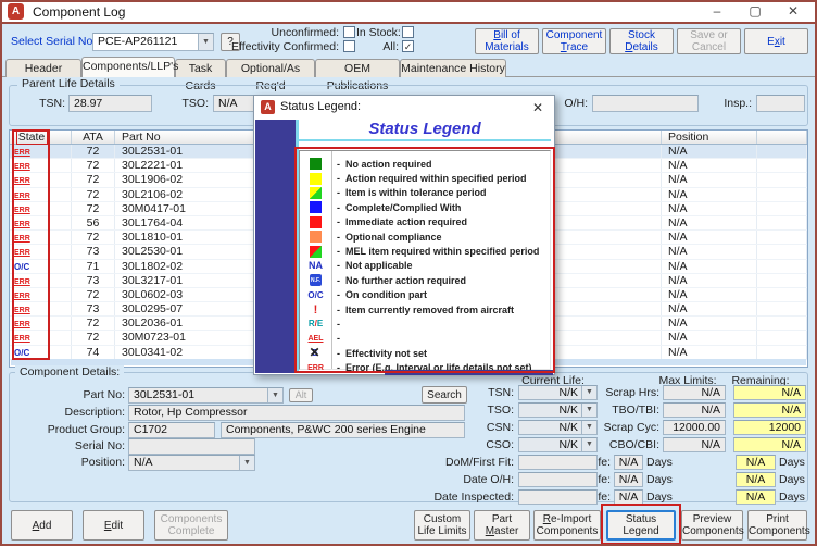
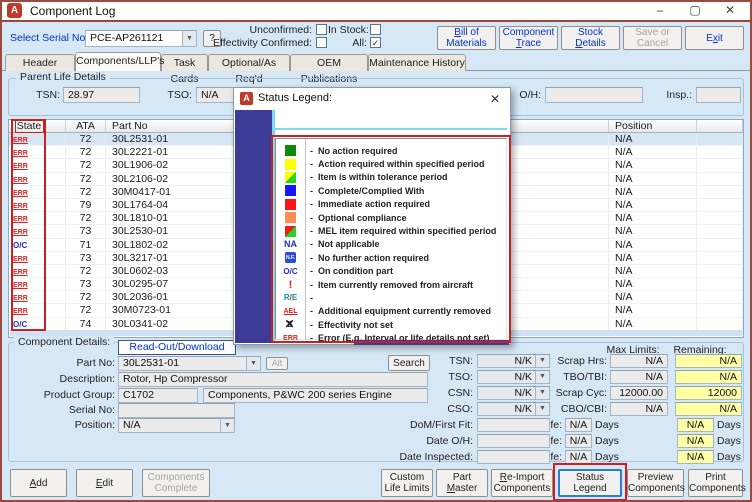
  A
  Component Log
  –
  ▢
  ✕
  Select Serial No
  PCE-AP261121
  ?
  Unconfirmed:
  Effectivity Confirmed:
  In Stock
  All:
  ✓
  Bill of
  Materials
  Component
  Trace
  Stock
  Details
  Save or
  Cancel
  Exit
  Components/LLP's
  Task Cards
  Optional/As Req'd
  OEM Publications
  Maintenance History
  Parent Life Details
  TSN:
  28.97
  TSO:
  N/A
  O/H:
  Insp.:
  State
  ATA
  Part No
  Position
  72
  30L2531-01
  N/A
  72
  30L2221-01
  N/A
  72
  30L1906-02
  N/A
  72
  30L2106-02
  N/A
  72
  30M0417-01
  N/A
- 56
+ 79
  30L1764-04
  N/A
  72
  30L1810-01
  N/A
  73
  30L2530-01
  N/A
  O/C
  71
  30L1802-02
  N/A
  73
  30L3217-01
  N/A
  72
  30L0602-03
  N/A
  73
  30L0295-07
  N/A
  72
  30L2036-01
  N/A
  72
  30M0723-01
  N/A
  O/C
  74
  30L0341-02
  N/A
  Component Details:
+ Read-Out/Download
  Part No:
  30L2531-01
  Alt
  Search
  Description:
  Rotor, Hp Compressor
  Product Group:
  C1702
  Components, P&WC 200 series Engine
  Serial No:
  Position:
  N/A
- Current Life:
  Max Limits:
  Remaining:
  TSN:
  N/K
  TSO:
  N/K
  CSN:
  N/K
  CSO:
  N/K
  Scrap Hrs:
  N/A
  N/A
  TBO/TBI:
  N/A
  N/A
  Scrap Cyc:
  12000.00
  12000
  CBO/CBI:
  N/A
  N/A
  N/A
  Days
  N/A
  Days
  N/A
  Days
  N/A
  Days
  N/A
  Days
  N/A
  Days
  DoM/First Fit:
  Date O/H:
  Date Inspected:
  Add
  Edit
  Components
  Complete
  Custom
  Life Limits
  Part
  Master
  Re-Import
  Components
  Status
  Legend
  Preview
  Components
  Print
  Component
  A
  Status Legend:
  ✕
- Status Legend
  -
  No action required
  -
  Action required within specified period
  -
  Item is within tolerance period
  -
  Complete/Complied With
  -
  Immediate action required
  -
  Optional compliance
  -
  MEL item required within specified period
  NA
  -
  Not applicable
  -
  No further action required
  O/C
  -
  On condition part
  !
  -
  Item currently removed from aircraft
  R/E
  -
  -
+ Additional equipment currently removed
  E
  ✕
  -
  Effectivity not set
  -
  Error (E.g. Interval or life details not set)
